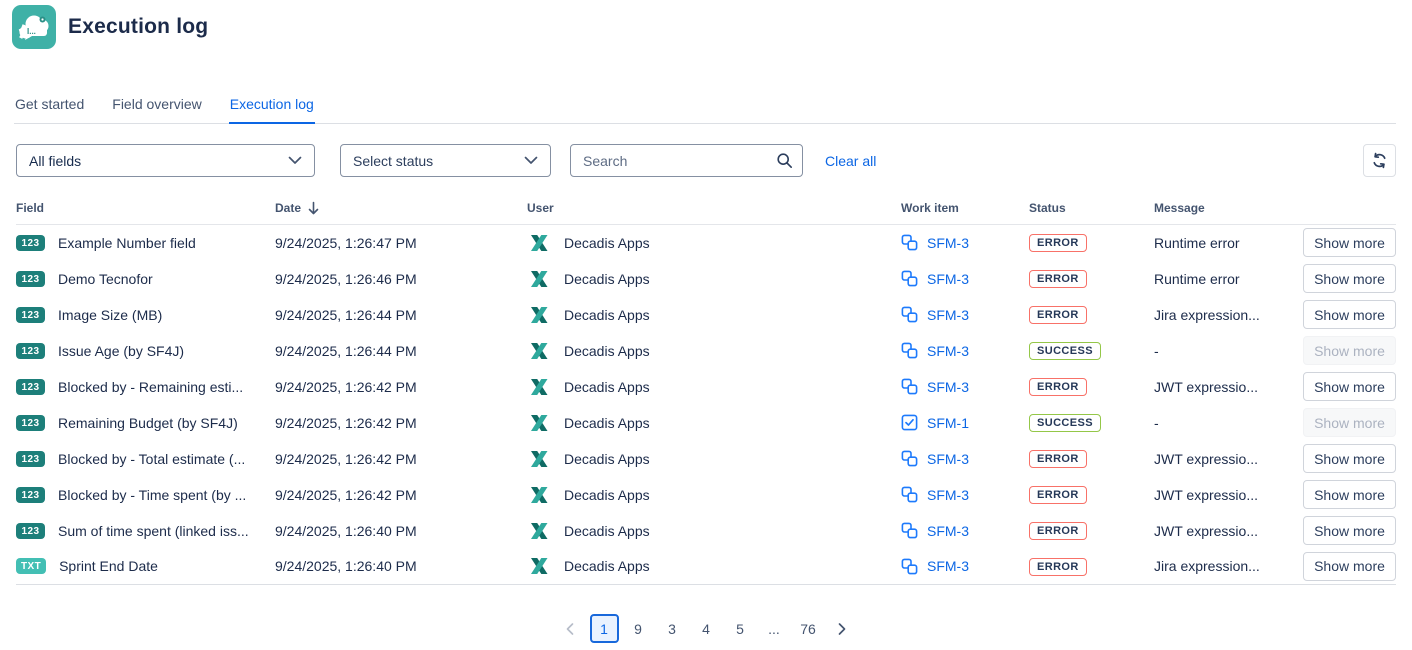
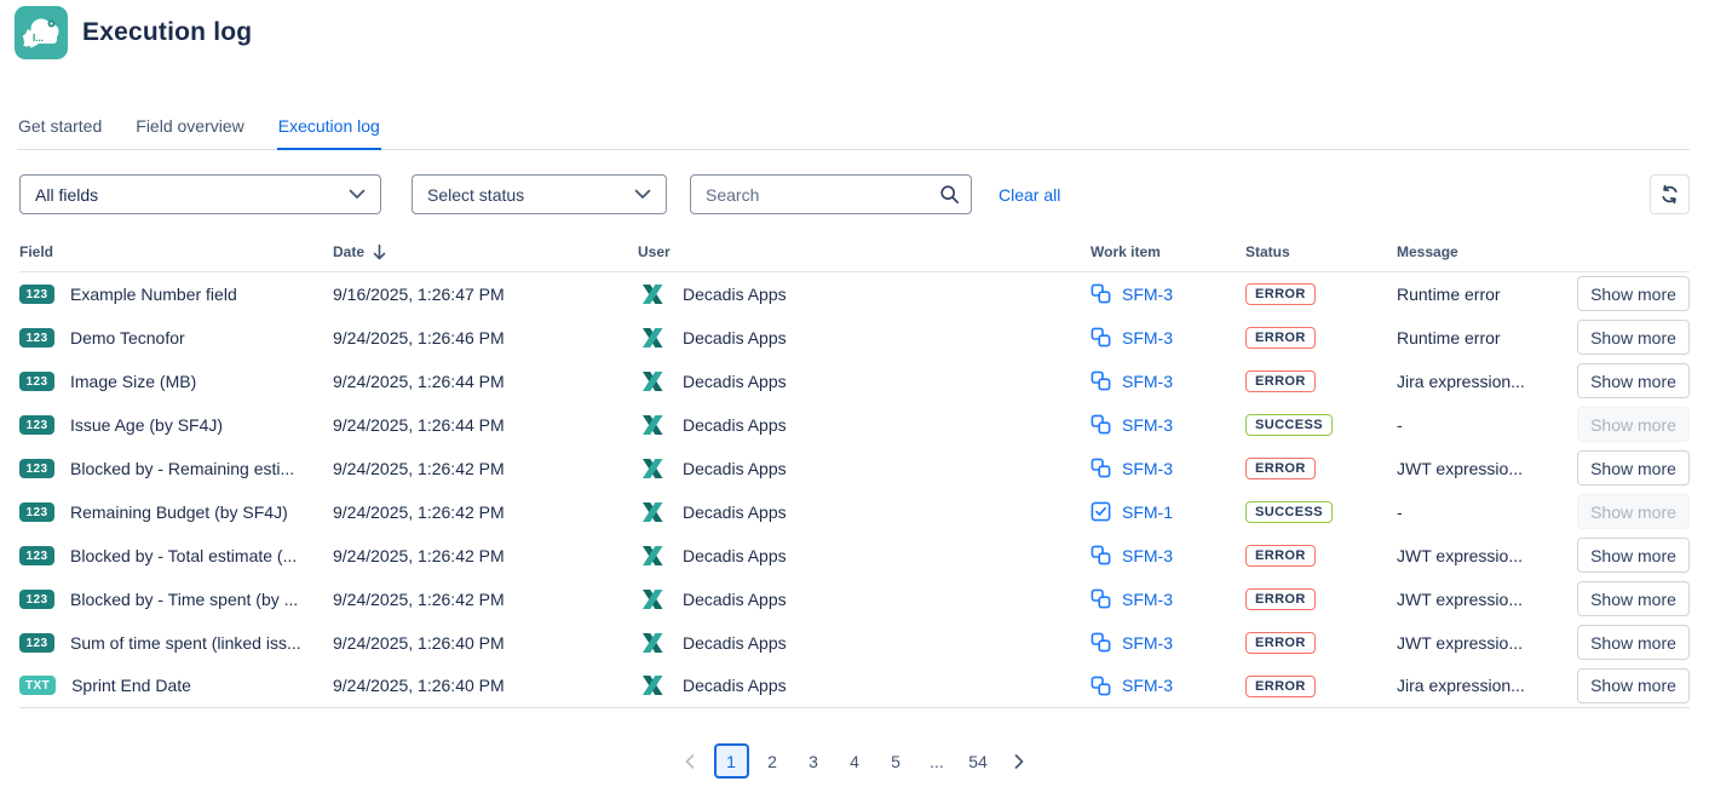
  I...
  Execution log
  Get started
  Field overview
  Execution log
  All fields
  Select status
  Search
  Clear all
  Field	Date	User	Work item	Status	Message
- 123 Example Number field	9/24/2025, 1:26:47 PM	Decadis Apps	SFM-3	ERROR	Runtime error	Show more
+ 123 Example Number field	9/16/2025, 1:26:47 PM	Decadis Apps	SFM-3	ERROR	Runtime error	Show more
  123 Demo Tecnofor	9/24/2025, 1:26:46 PM	Decadis Apps	SFM-3	ERROR	Runtime error	Show more
  123 Image Size (MB)	9/24/2025, 1:26:44 PM	Decadis Apps	SFM-3	ERROR	Jira expression...	Show more
  123 Issue Age (by SF4J)	9/24/2025, 1:26:44 PM	Decadis Apps	SFM-3	SUCCESS	-	Show more
  123 Blocked by - Remaining esti...	9/24/2025, 1:26:42 PM	Decadis Apps	SFM-3	ERROR	JWT expressio...	Show more
  123 Remaining Budget (by SF4J)	9/24/2025, 1:26:42 PM	Decadis Apps	SFM-1	SUCCESS	-	Show more
  123 Blocked by - Total estimate (...	9/24/2025, 1:26:42 PM	Decadis Apps	SFM-3	ERROR	JWT expressio...	Show more
  123 Blocked by - Time spent (by ...	9/24/2025, 1:26:42 PM	Decadis Apps	SFM-3	ERROR	JWT expressio...	Show more
  123 Sum of time spent (linked iss...	9/24/2025, 1:26:40 PM	Decadis Apps	SFM-3	ERROR	JWT expressio...	Show more
  TXT Sprint End Date	9/24/2025, 1:26:40 PM	Decadis Apps	SFM-3	ERROR	Jira expression...	Show more
  1
- 9
+ 2
  3
  4
  5
  ...
- 76
+ 54
